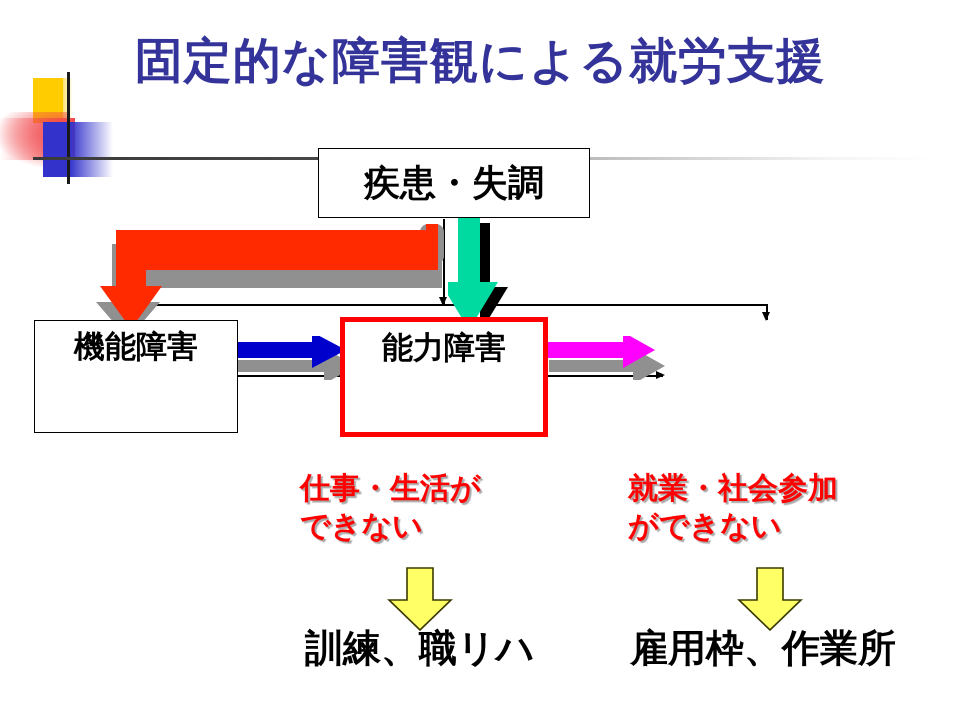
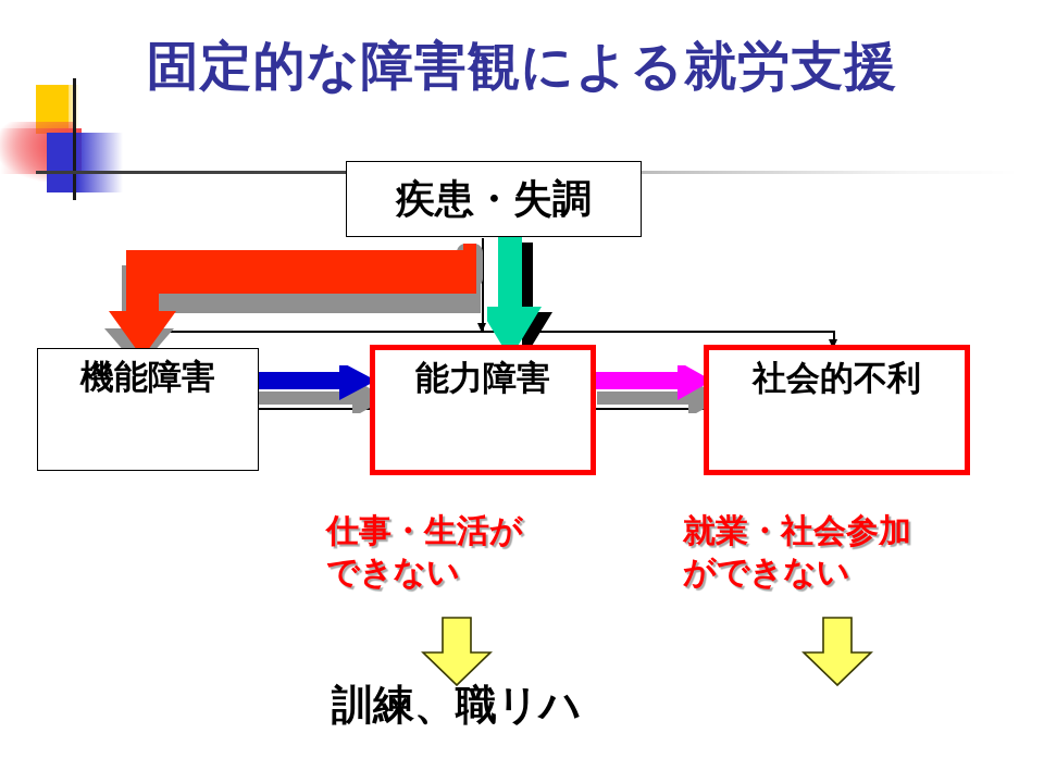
  固定的な障害観による就労支援
  疾患・失調
  機能障害
  能力障害
+ 社会的不利
  仕事・生活が
  できない
  就業・社会参加
  ができない
  訓練、職リハ
- 雇用枠、作業所
